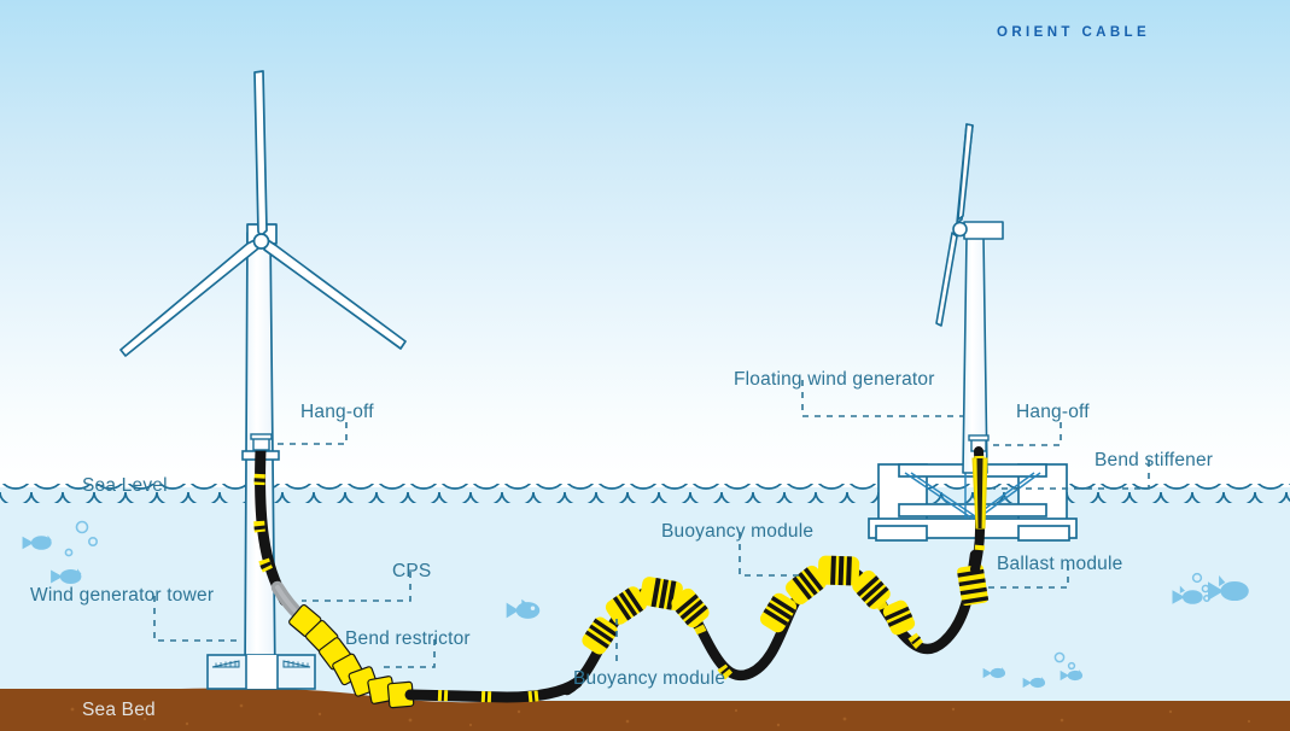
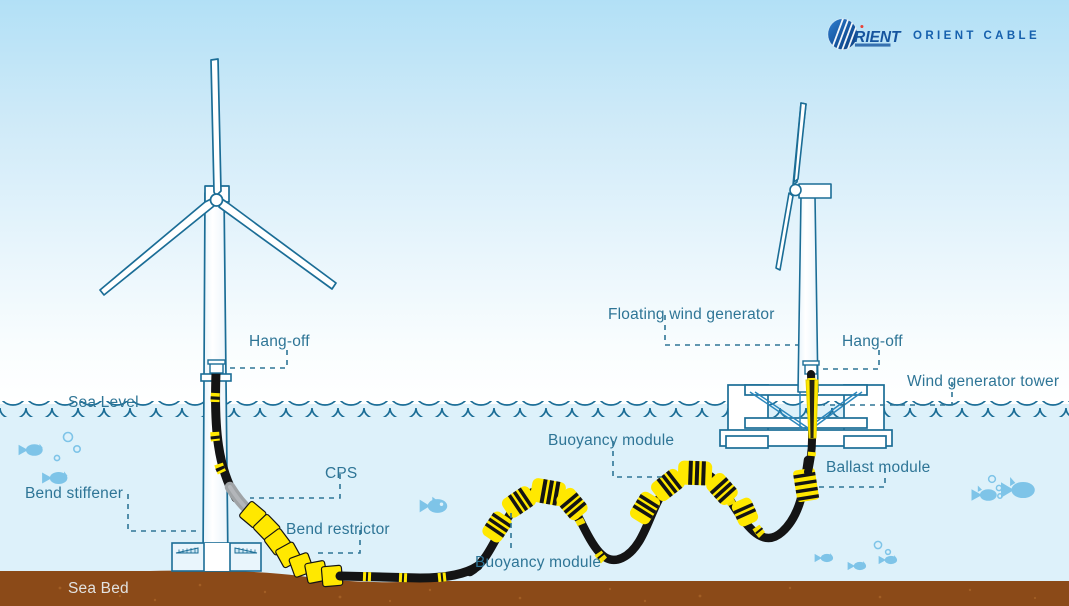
  Sea Level
  Hang-off
- Wind generator tower
+ Bend stiffener
  CPS
  Bend restrictor
  Sea Bed
  Buoyancy module
  Buoyancy module
  Floating wind generator
  Hang-off
- Bend stiffener
+ Wind generator tower
  Ballast module
+ RIENT
  ORIENT CABLE
